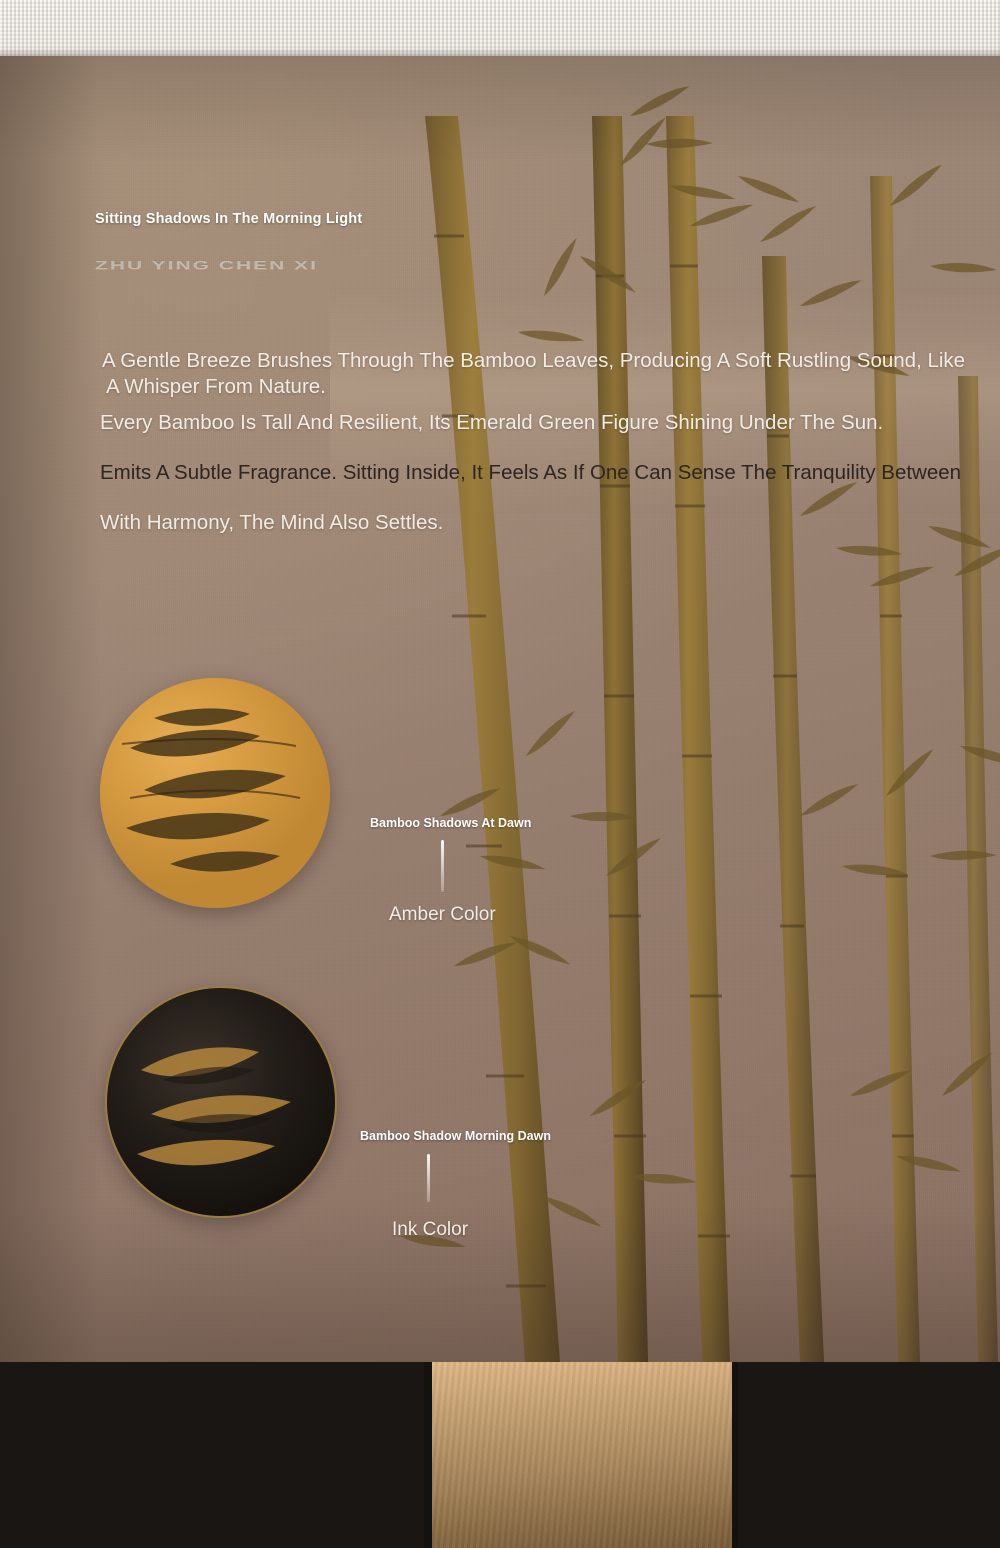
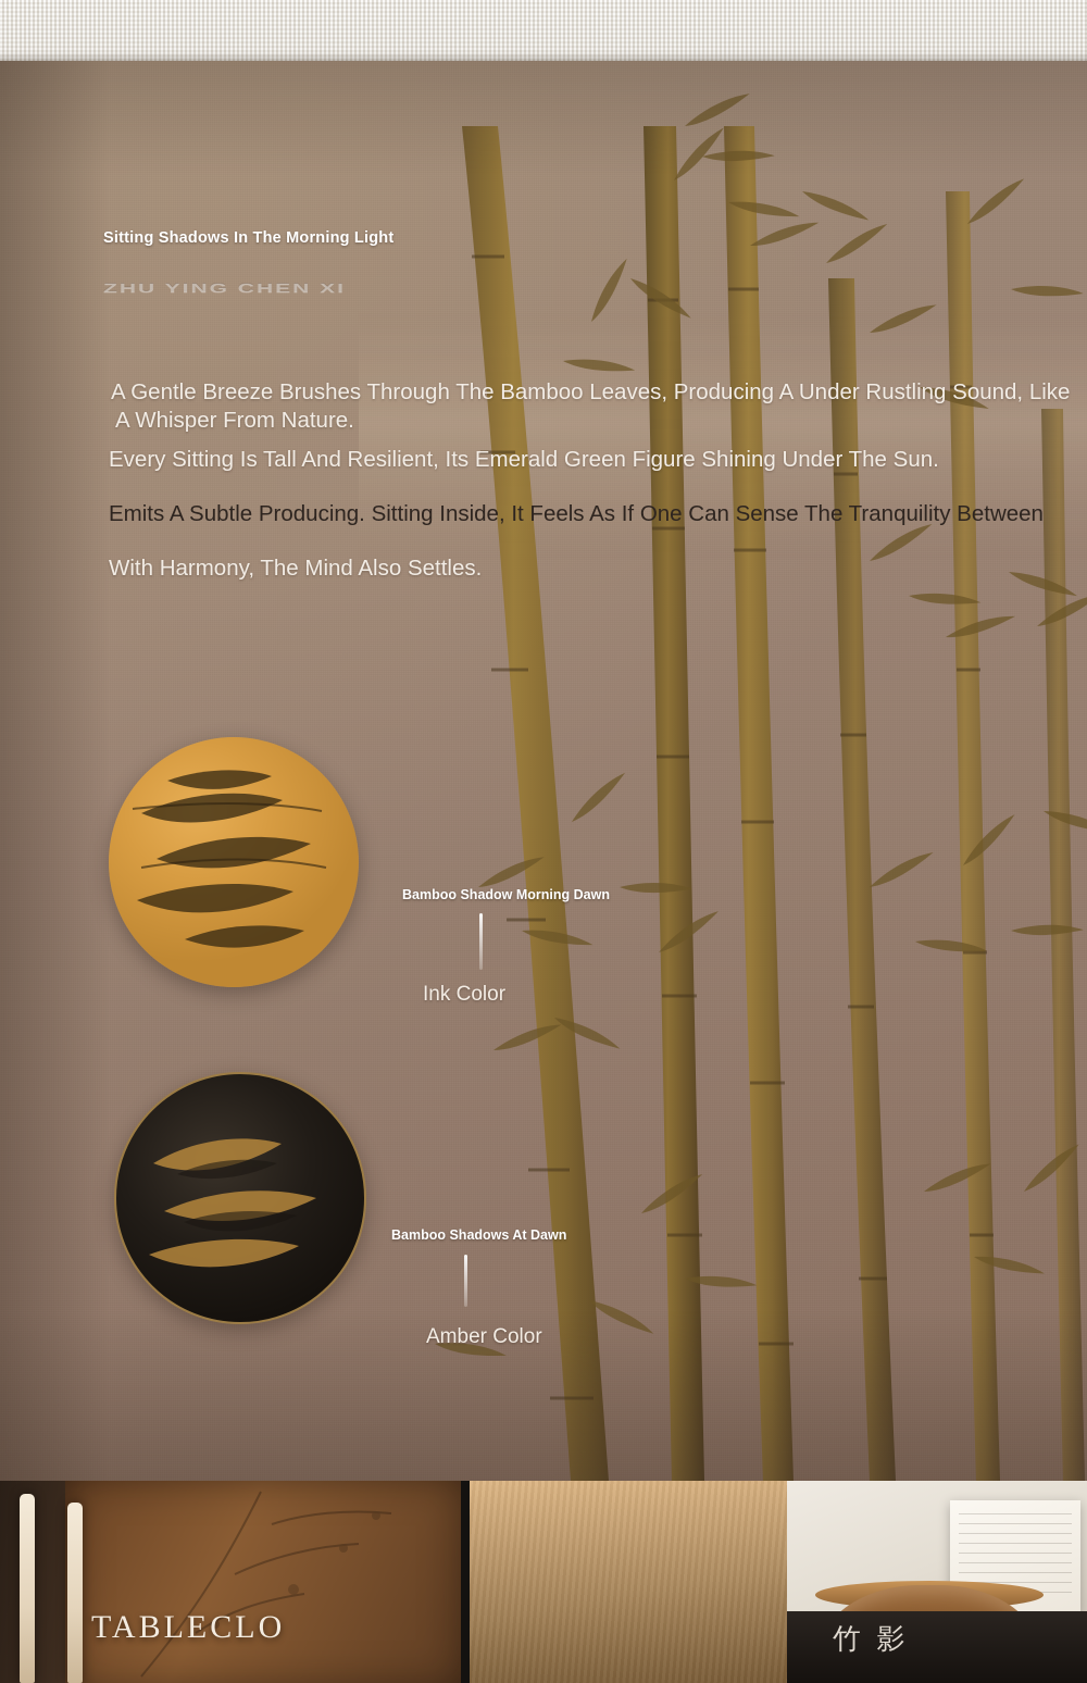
  Sitting Shadows In The Morning Light
  ZHU YING CHEN XI
- A Gentle Breeze Brushes Through The Bamboo Leaves, Producing A Soft Rustling Sound, Like
+ A Gentle Breeze Brushes Through The Bamboo Leaves, Producing A Under Rustling Sound, Like
  A Whisper From Nature.
- Every Bamboo Is Tall And Resilient, Its Emerald Green Figure Shining Under The Sun.
+ Every Sitting Is Tall And Resilient, Its Emerald Green Figure Shining Under The Sun.
- Emits A Subtle Fragrance. Sitting Inside, It Feels As If One Can Sense The Tranquility Between
+ Emits A Subtle Producing. Sitting Inside, It Feels As If One Can Sense The Tranquility Between
  With Harmony, The Mind Also Settles.
- Bamboo Shadows At Dawn
+ Bamboo Shadow Morning Dawn
- Amber Color
+ Ink Color
- Bamboo Shadow Morning Dawn
+ Bamboo Shadows At Dawn
- Ink Color
+ Amber Color
+ TABLECLO
+ 竹 影
